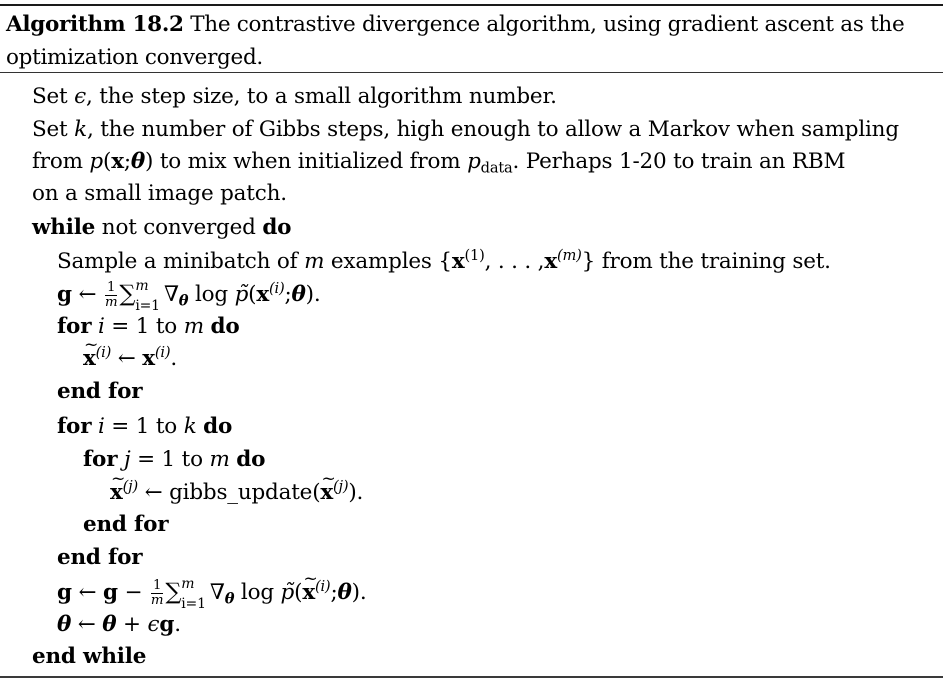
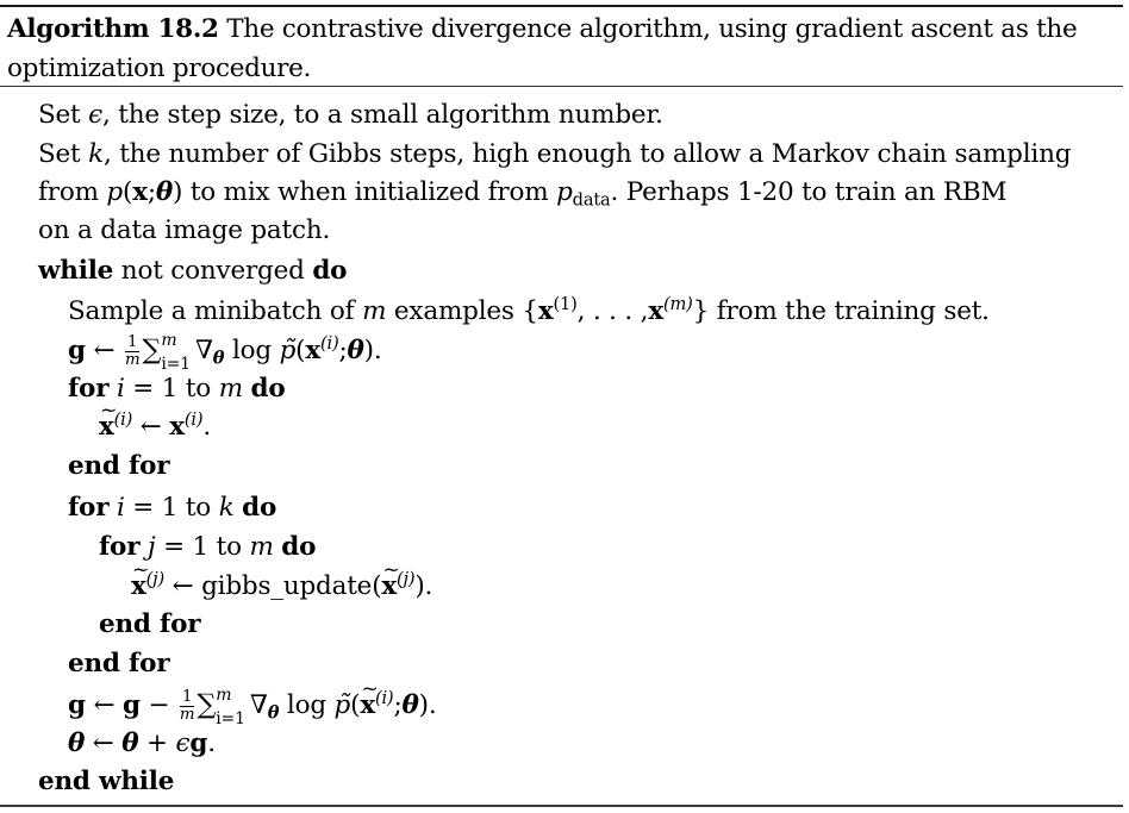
- Algorithm 18.2 The contrastive divergence algorithm, using gradient ascent as the optimization converged.
+ Algorithm 18.2 The contrastive divergence algorithm, using gradient ascent as the optimization procedure.
  Set ϵ, the step size, to a small algorithm number.
- Set k, the number of Gibbs steps, high enough to allow a Markov when sampling
+ Set k, the number of Gibbs steps, high enough to allow a Markov chain sampling
  from p(x;θ) to mix when initialized from pdata. Perhaps 1-20 to train an RBM
- on a small image patch.
+ on a data image patch.
  while not converged do
  Sample a minibatch of m examples {x(1), . . . ,x(m)} from the training set.
  g ←
  1
  m
  ∑
  m
  i=1
  ∇θ log p̃(x(i);θ).
  for i = 1 to m do
  x(i) ← x(i).
  end for
  for i = 1 to k do
  for j = 1 to m do
  x(j) ← gibbs_update(x(j)).
  end for
  end for
  g ← g −
  1
  m
  ∑
  m
  i=1
  ∇θ log p̃(x(i);θ).
  θ ← θ + ϵg.
  end while
